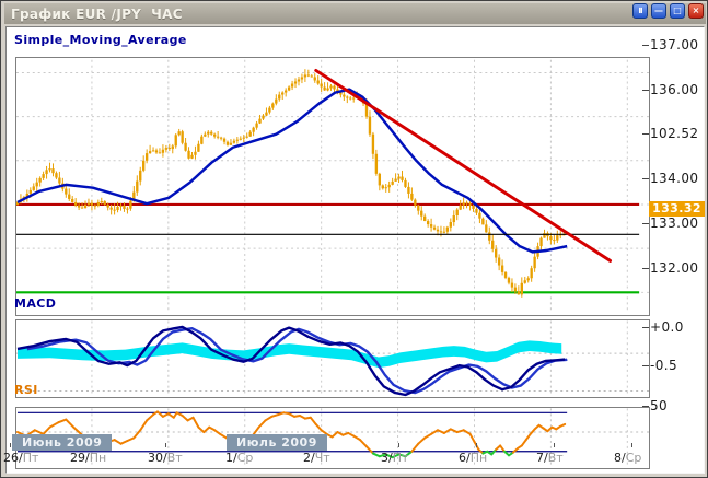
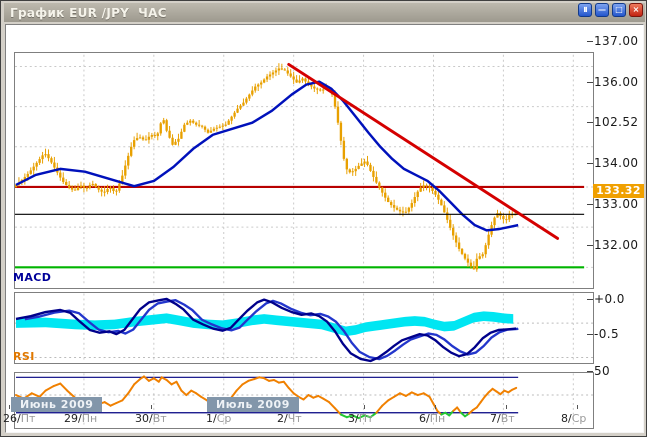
  График EUR /JPY ЧАС
  II
  —
  □
  ×
- Simple_Moving_Average
  MACD
  RSI
  137.00
  136.00
  102.52
  134.00
  133.00
  132.00
  133.32
  +0.0
  -0.5
  50
  26/Пт
  29/Пн
  30/Вт
  1/Ср
  2/Чт
  3/Пт
  6/Пн
  7/Вт
  8/Ср
  Июнь 2009
  Июль 2009
